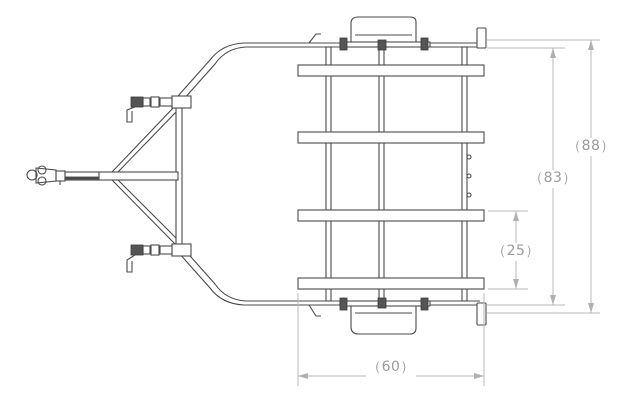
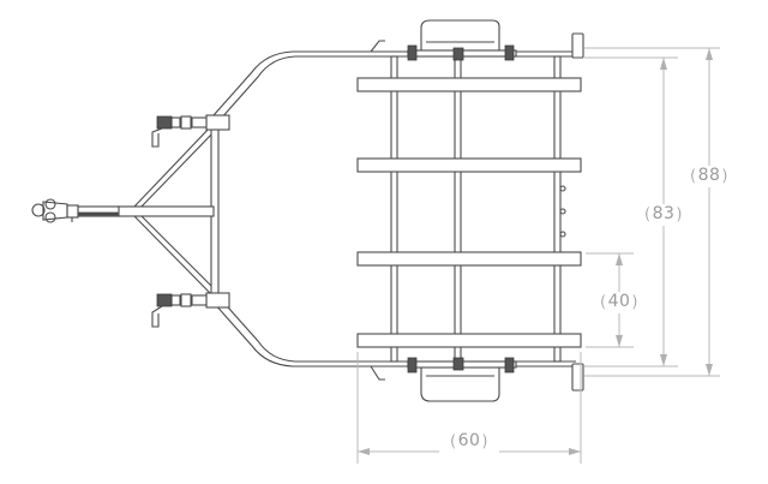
  （88）
  （83）
- （25）
+ （40）
  （60）
